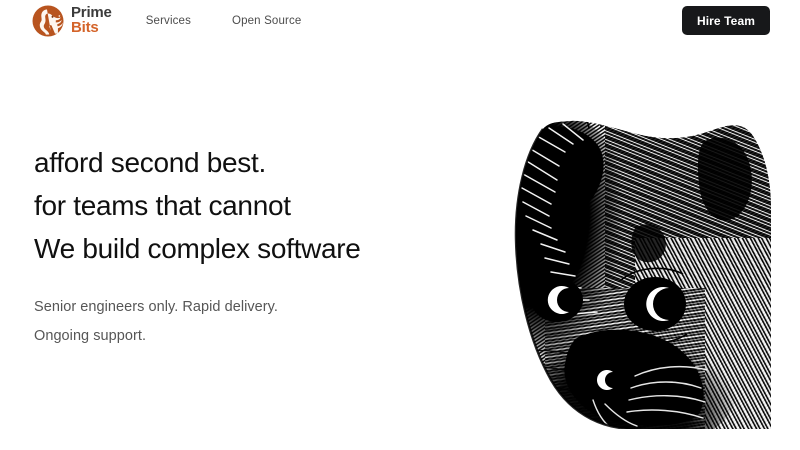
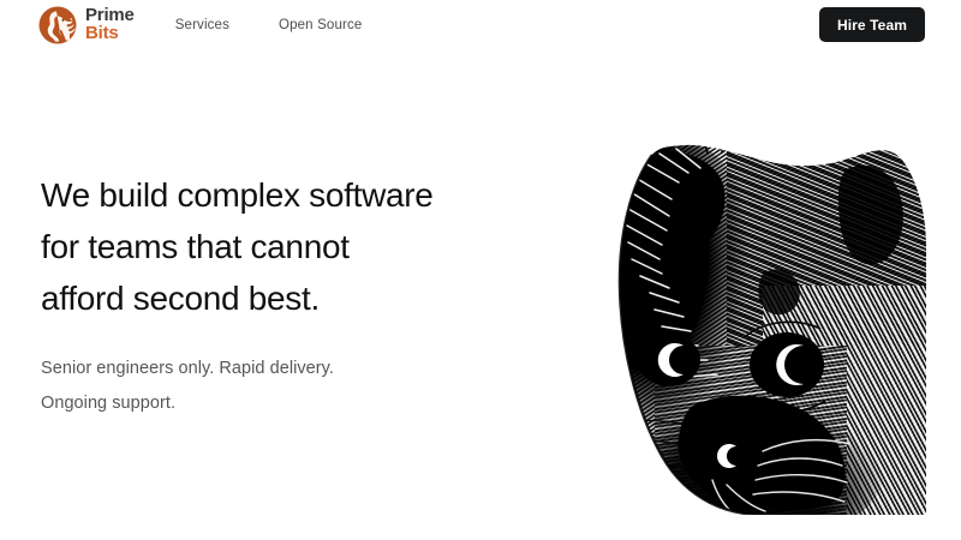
  Prime
  Bits
  Services
  Open Source
  Hire Team
- afford second best.
+ We build complex software
  for teams that cannot
- We build complex software
+ afford second best.
  Senior engineers only. Rapid delivery.
  Ongoing support.
